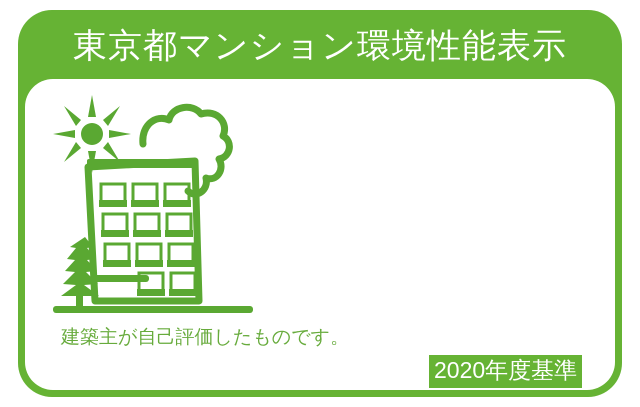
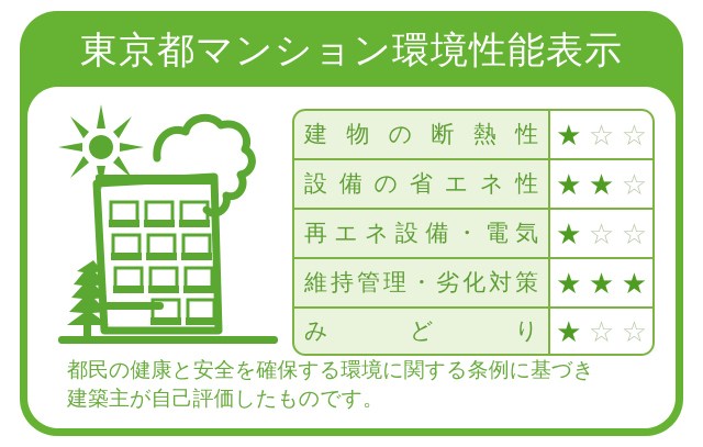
  東京都マンション環境性能表示
+ 建物の断熱性	★ ☆ ☆
+ 設備の省エネ性	★ ★ ☆
+ 再エネ設備・電気	★ ☆ ☆
+ 維持管理・劣化対策	★ ★ ★
+ みどり	★ ☆ ☆
+ 都民の健康と安全を確保する環境に関する条例に基づき
  建築主が自己評価したものです。
- 2020年度基準
